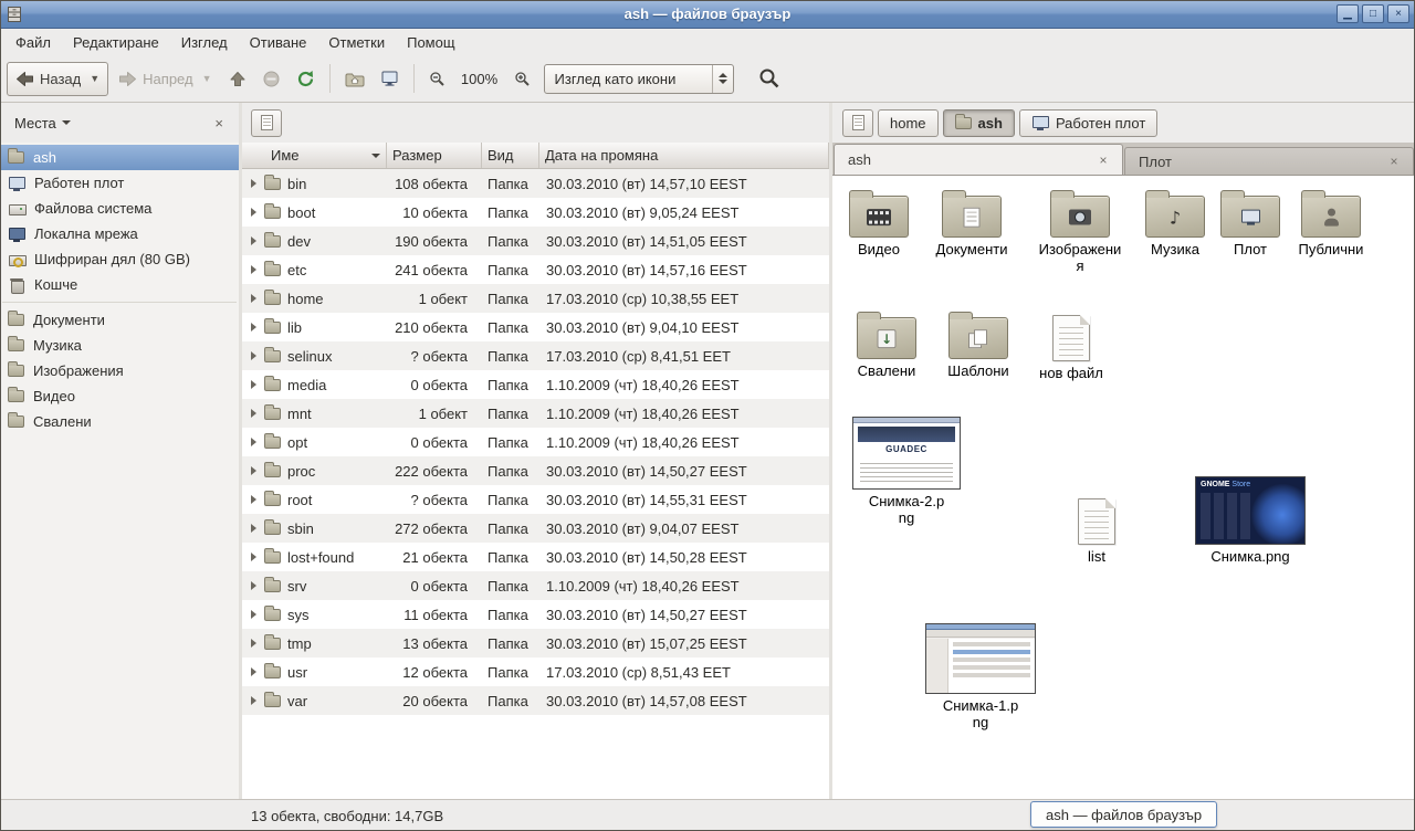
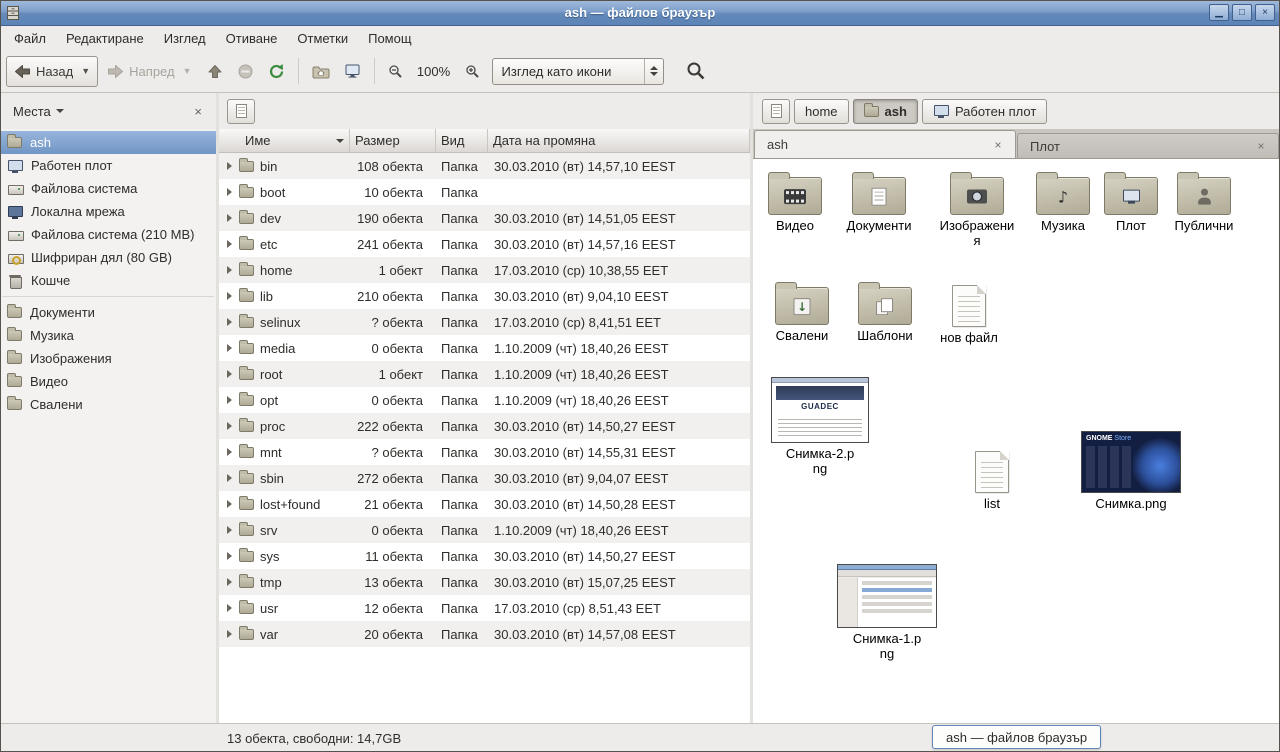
  ash — файлов браузър
  ▁
  □
  ×
  Файл
  Редактиране
  Изглед
  Отиване
  Отметки
  Помощ
  Назад
  ▼
  Напред
  ▼
  100%
  Изглед като икони
  Места
  ×
  ash
  Работен плот
  Файлова система
  Локална мрежа
+ Файлова система (210 MB)
  Шифриран дял (80 GB)
  Кошче
  Документи
  Музика
  Изображения
  Видео
  Свалени
  Име
  Размер
  Вид
  Дата на промяна
  bin
  108 обекта
  Папка
  30.03.2010 (вт) 14,57,10 EEST
  boot
  10 обекта
  Папка
- 30.03.2010 (вт) 9,05,24 EEST
  dev
  190 обекта
  Папка
  30.03.2010 (вт) 14,51,05 EEST
  etc
  241 обекта
  Папка
  30.03.2010 (вт) 14,57,16 EEST
  home
  1 обект
  Папка
  17.03.2010 (ср) 10,38,55 EET
  lib
  210 обекта
  Папка
  30.03.2010 (вт) 9,04,10 EEST
  selinux
  ? обекта
  Папка
  17.03.2010 (ср) 8,41,51 EET
  media
  0 обекта
  Папка
  1.10.2009 (чт) 18,40,26 EEST
- mnt
+ root
  1 обект
  Папка
  1.10.2009 (чт) 18,40,26 EEST
  opt
  0 обекта
  Папка
  1.10.2009 (чт) 18,40,26 EEST
  proc
  222 обекта
  Папка
  30.03.2010 (вт) 14,50,27 EEST
- root
+ mnt
  ? обекта
  Папка
  30.03.2010 (вт) 14,55,31 EEST
  sbin
  272 обекта
  Папка
  30.03.2010 (вт) 9,04,07 EEST
  lost+found
  21 обекта
  Папка
  30.03.2010 (вт) 14,50,28 EEST
  srv
  0 обекта
  Папка
  1.10.2009 (чт) 18,40,26 EEST
  sys
  11 обекта
  Папка
  30.03.2010 (вт) 14,50,27 EEST
  tmp
  13 обекта
  Папка
  30.03.2010 (вт) 15,07,25 EEST
  usr
  12 обекта
  Папка
  17.03.2010 (ср) 8,51,43 EET
  var
  20 обекта
  Папка
  30.03.2010 (вт) 14,57,08 EEST
  home
  ash
  Работен плот
  ash
  ×
  Плот
  ×
  Видео
  Документи
  Изображения
  Музика
  Плот
  Публични
  Свалени
  Шаблони
  нов файл
  GUADEC
  Снимка-2.png
  list
  Снимка.png
  Снимка-1.png
  13 обекта, свободни: 14,7GB
  ash — файлов браузър
